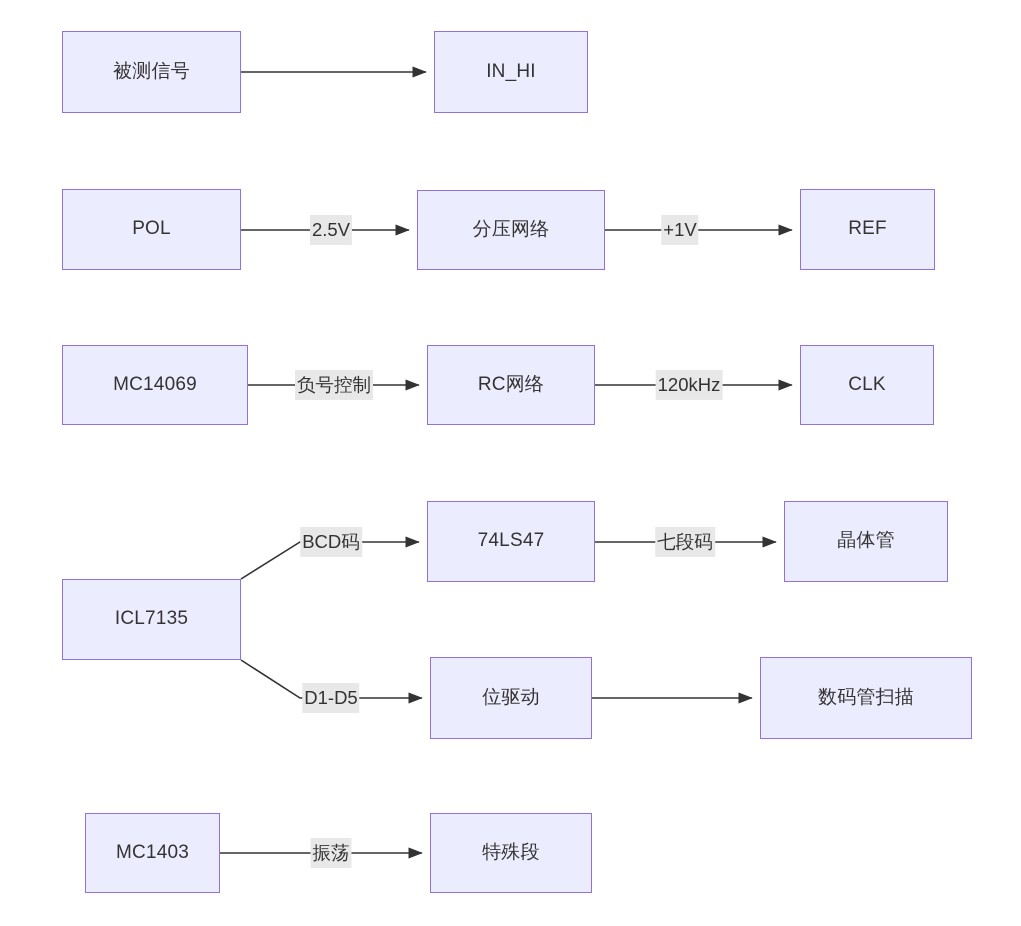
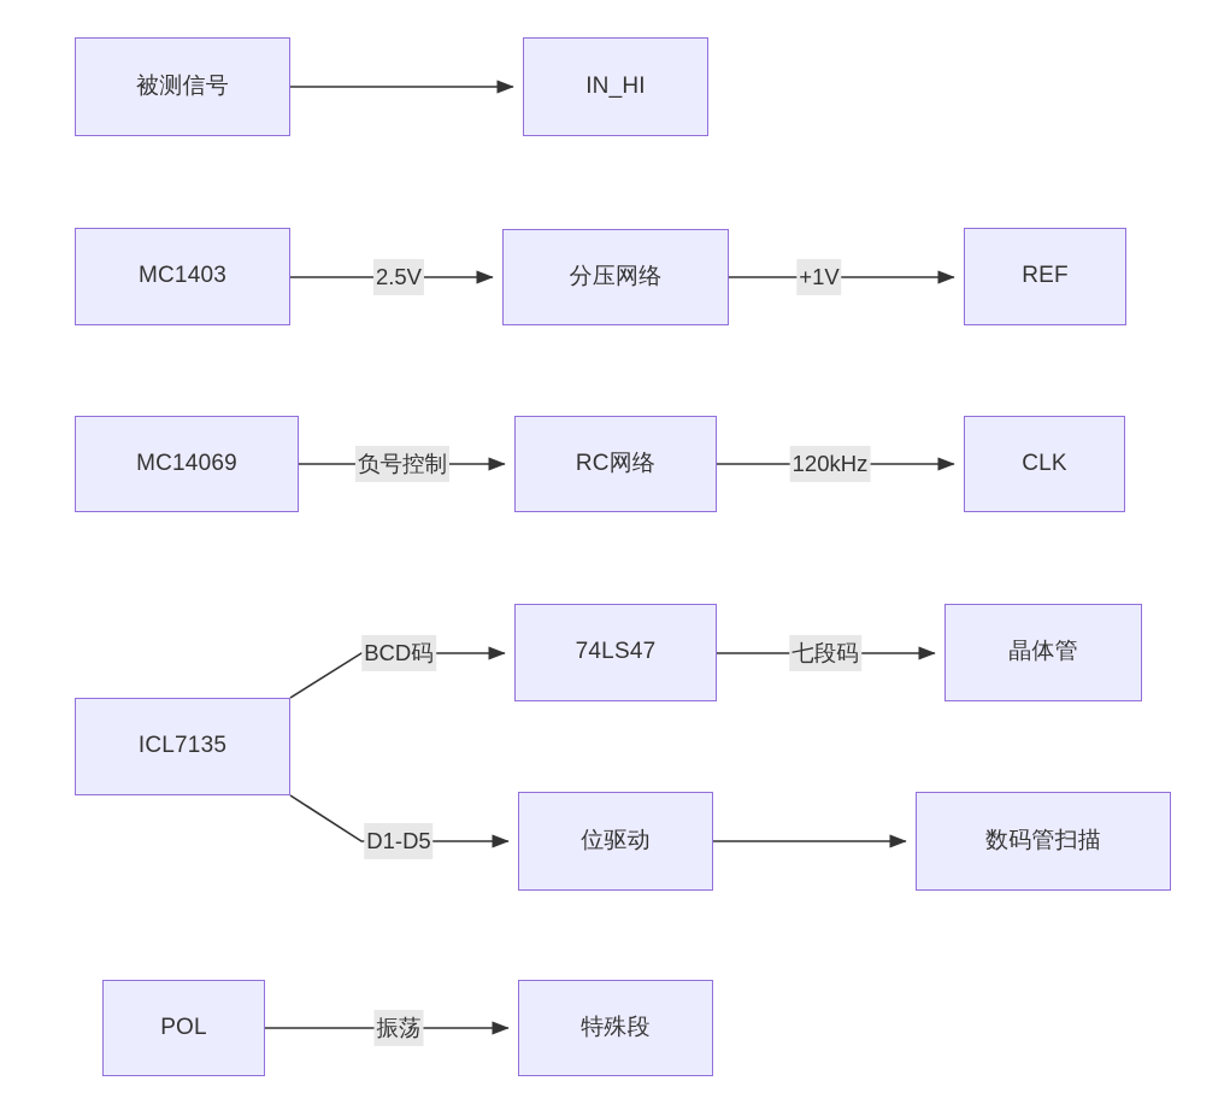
  被测信号
  IN_HI
- POL
+ MC1403
  分压网络
  REF
  MC14069
  RC网络
  CLK
  ICL7135
  74LS47
  晶体管
  位驱动
  数码管扫描
- MC1403
+ POL
  特殊段
  2.5V
  +1V
  负号控制
  120kHz
  BCD码
  七段码
  D1-D5
  振荡
